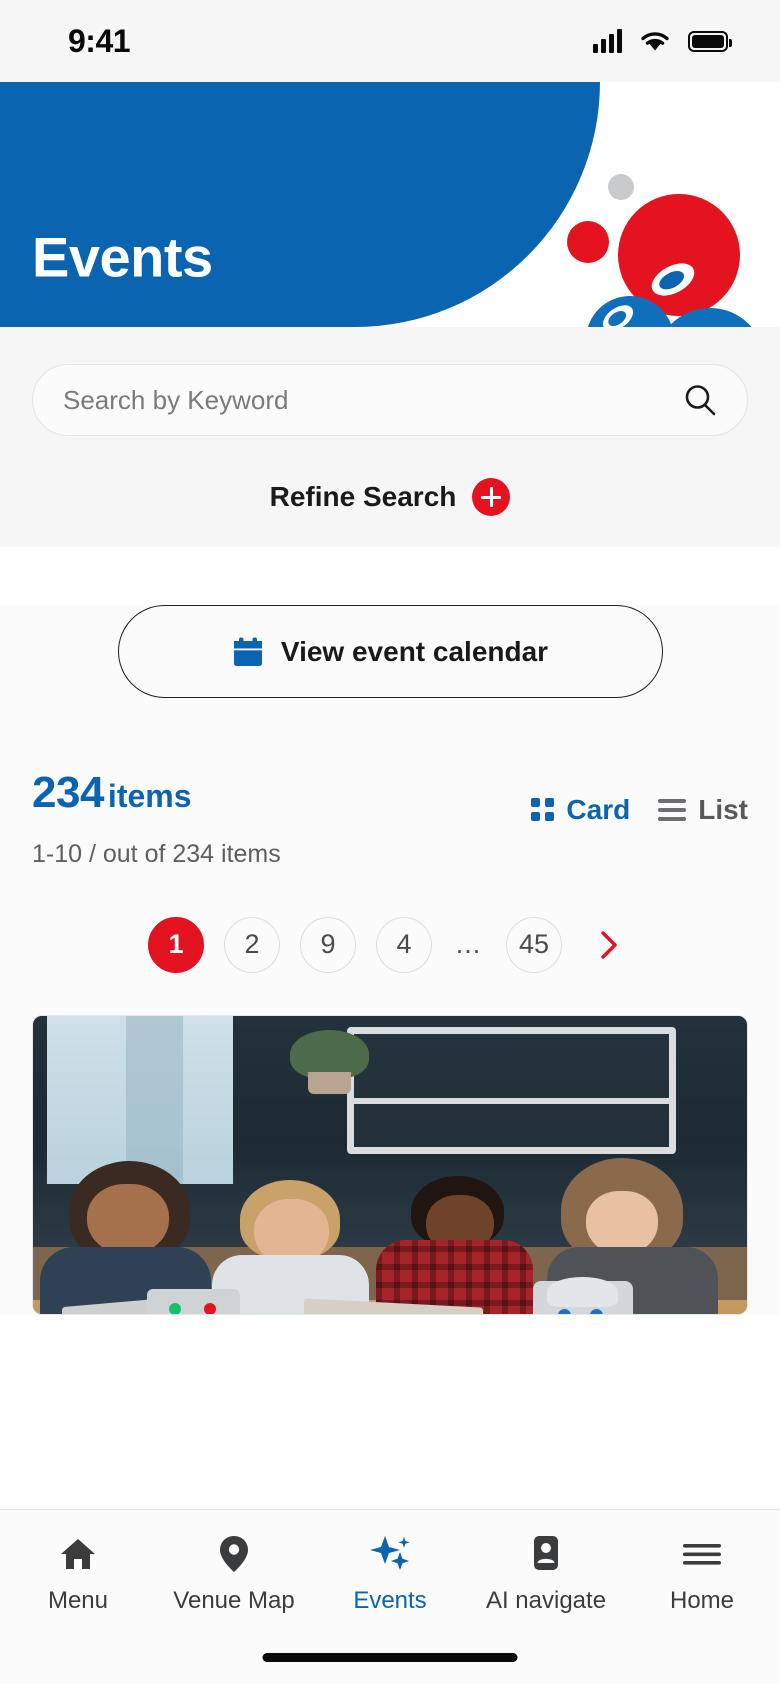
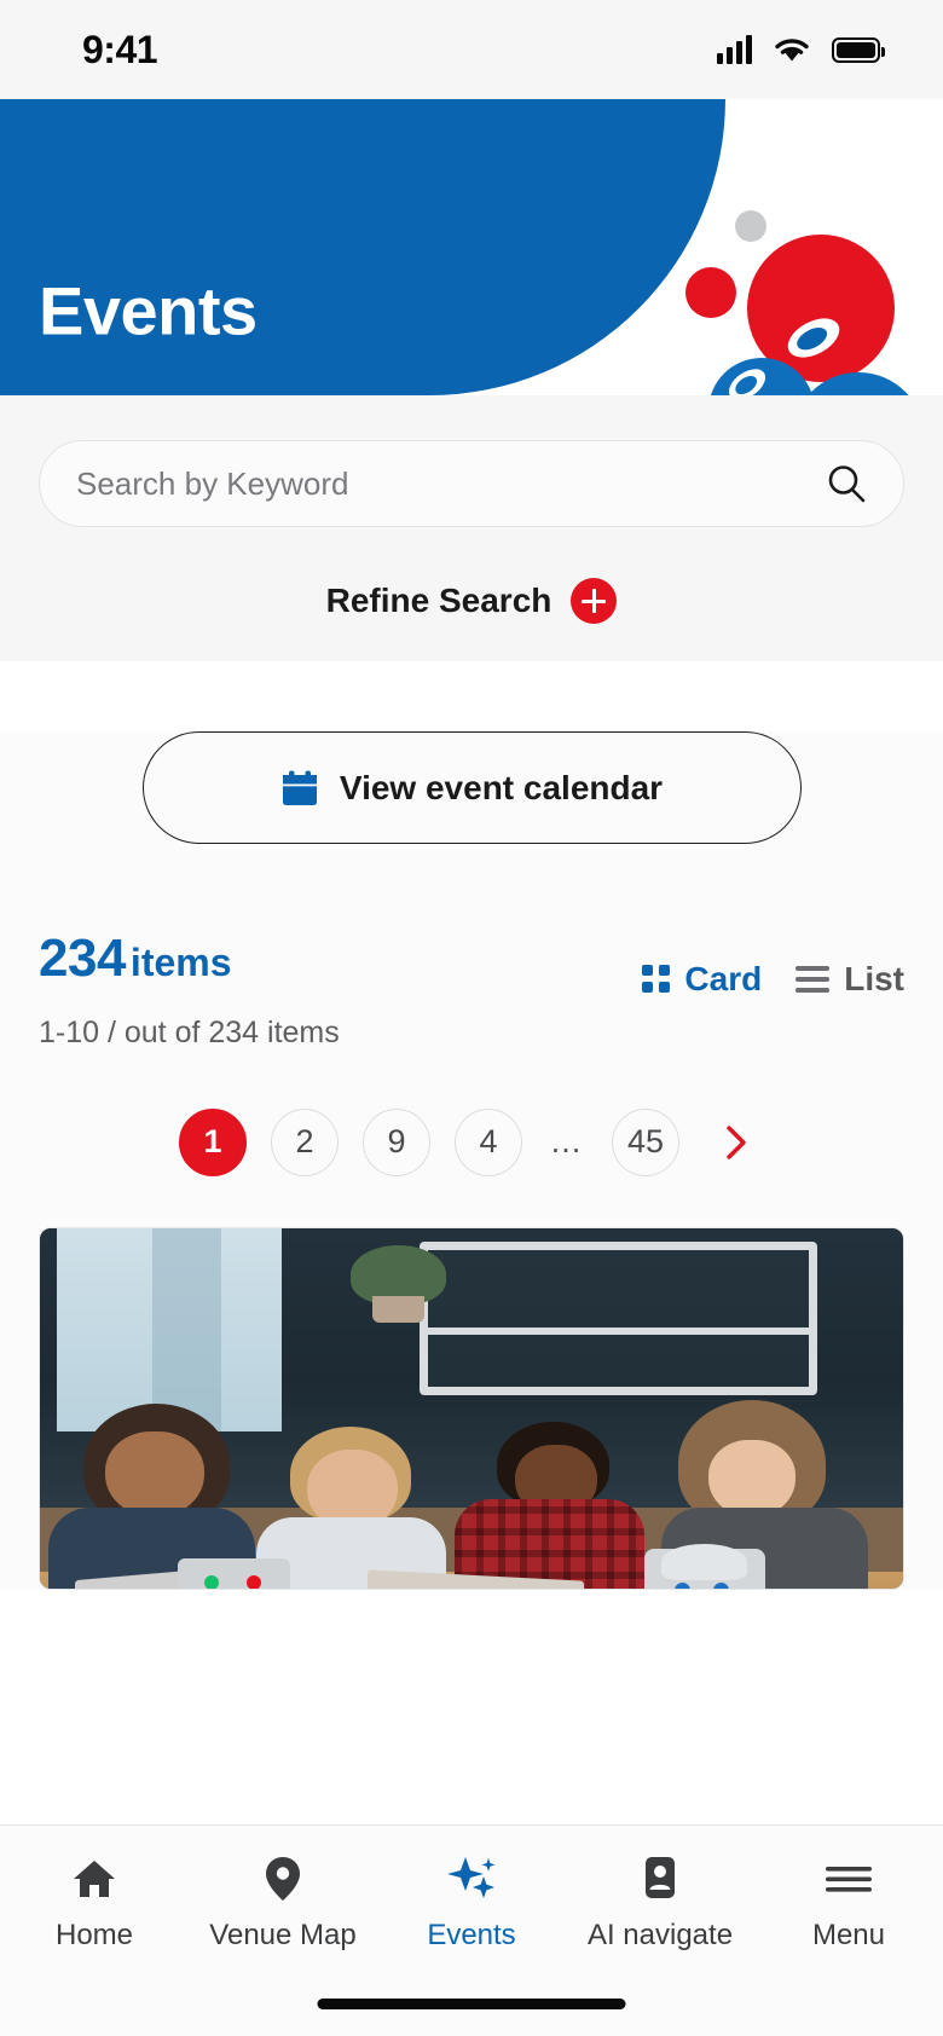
  9:41
  Events
  Search by Keyword
  Refine Search
  View event calendar
  234items
  Card
  List
  1-10 / out of 234 items
  1
  2
  9
  4
  …
  45
- Menu
+ Home
  Venue Map
  Events
  AI navigate
- Home
+ Menu
